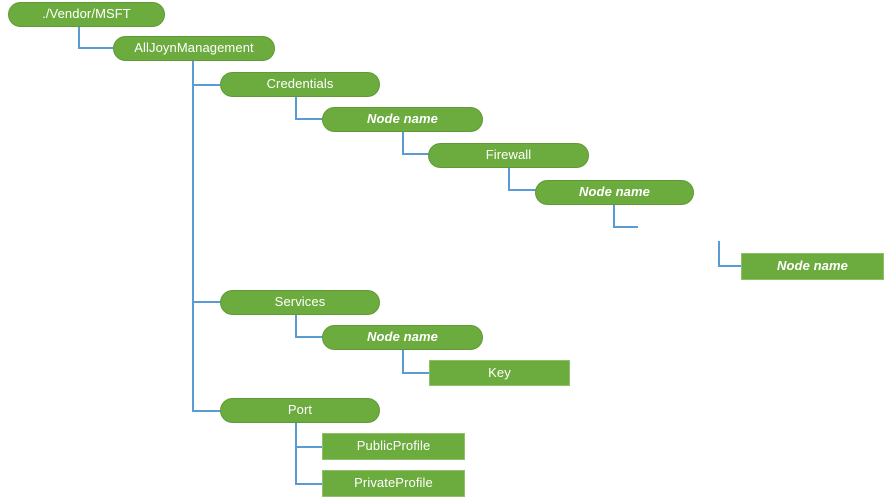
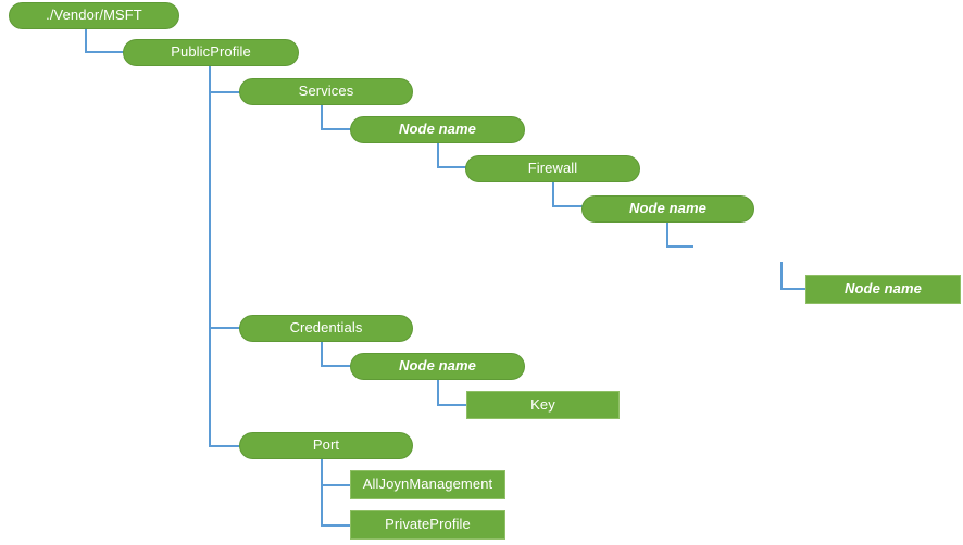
  ./Vendor/MSFT
- AllJoynManagement
+ PublicProfile
- Credentials
+ Services
  Node name
  Firewall
  Node name
  Node name
- Services
+ Credentials
  Node name
  Key
  Port
- PublicProfile
+ AllJoynManagement
  PrivateProfile
